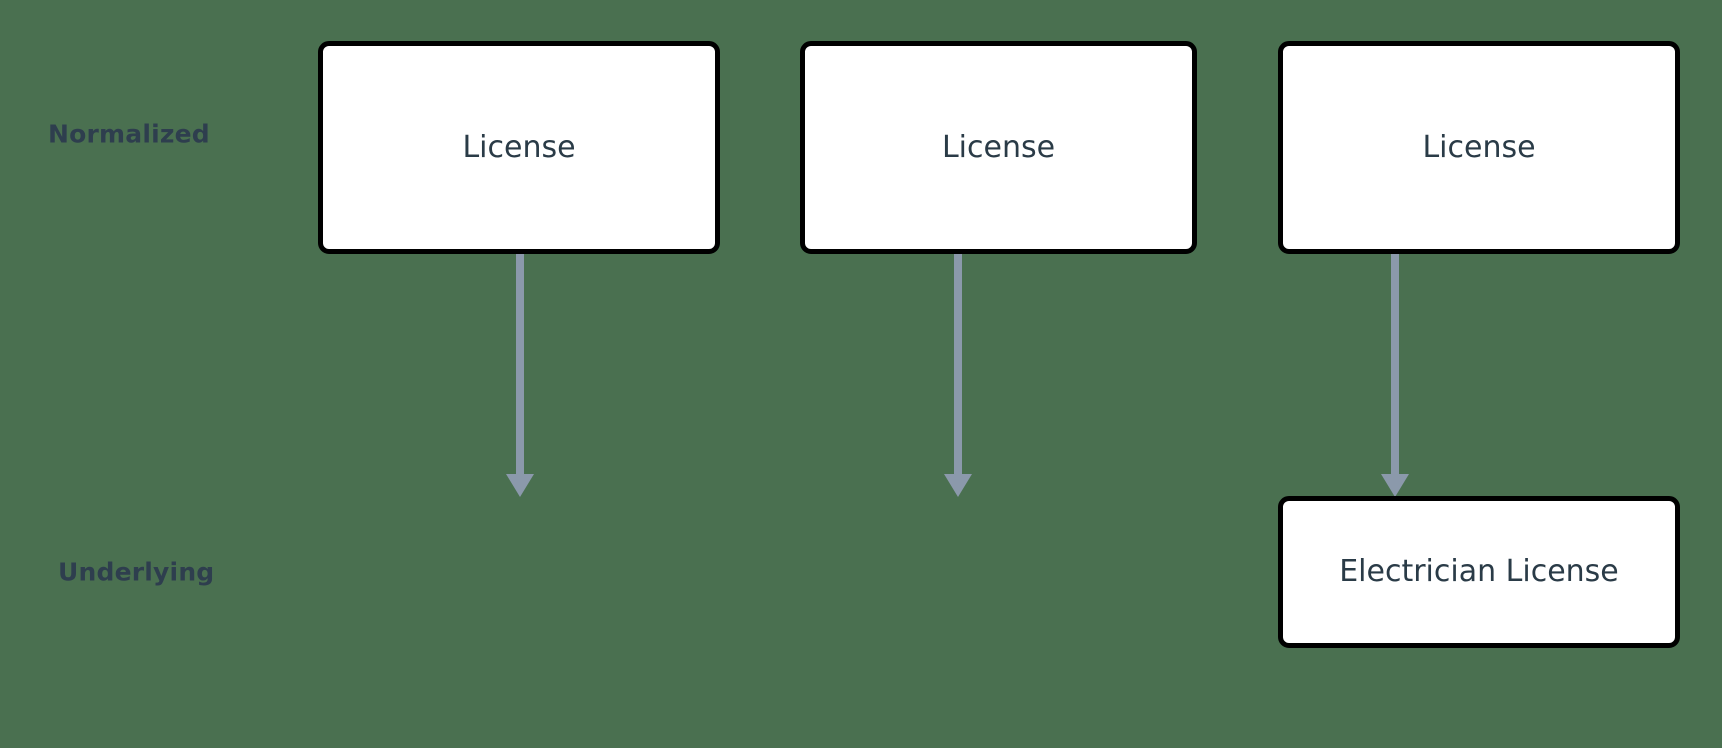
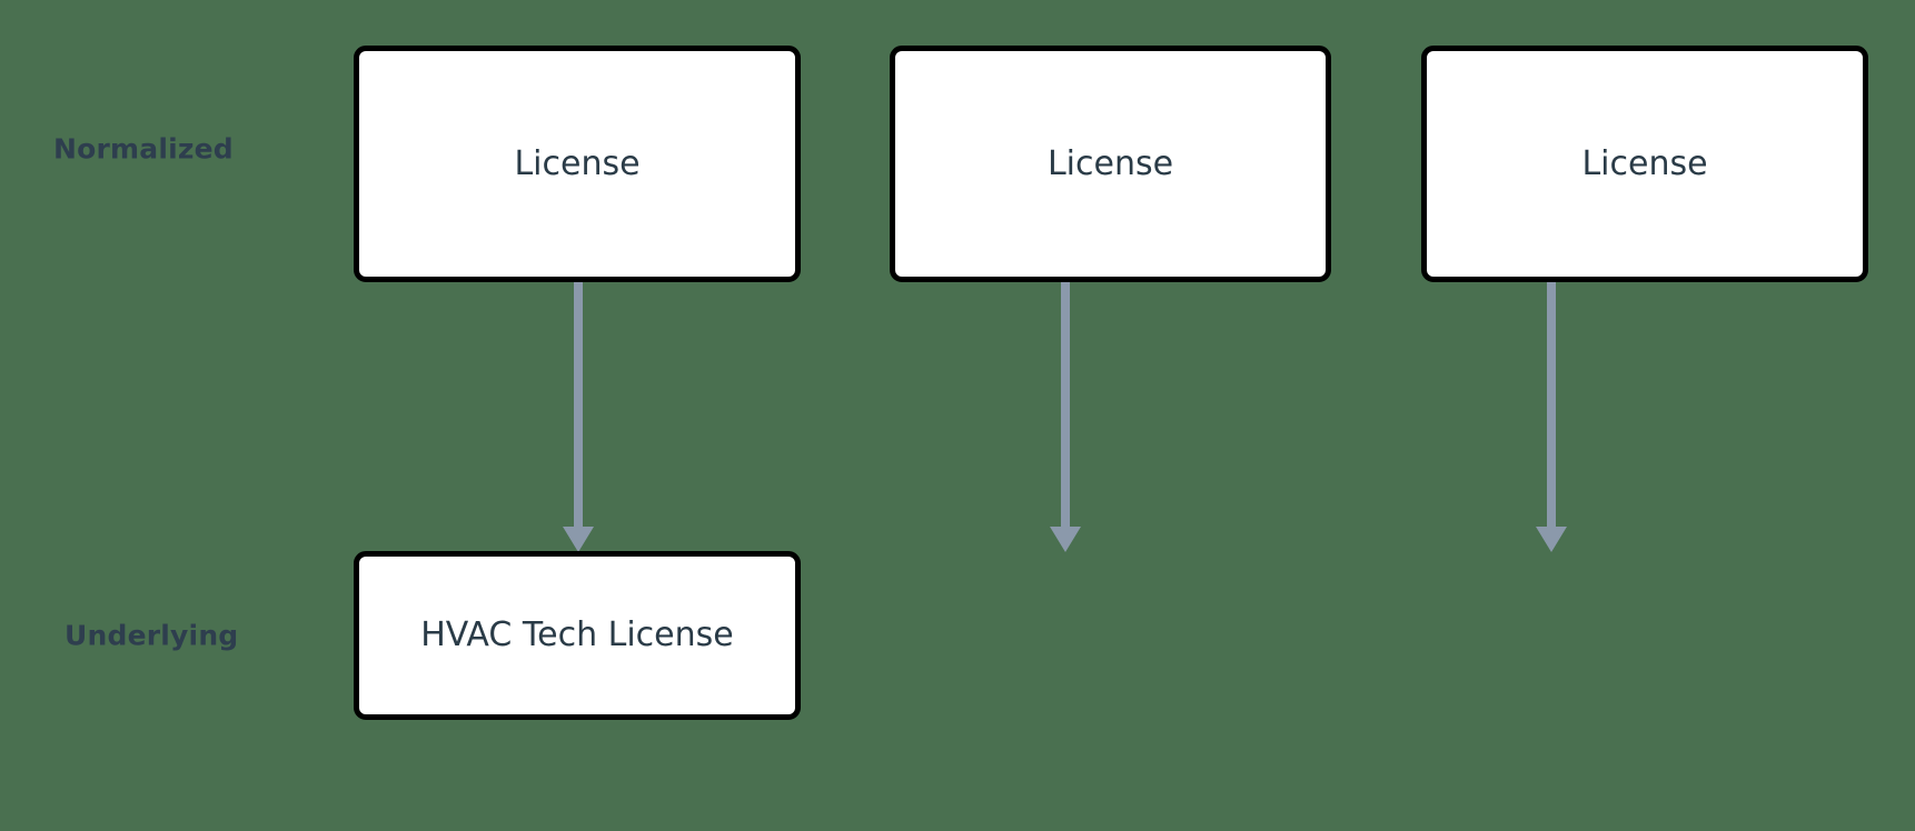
  Normalized
  Underlying
  License
+ HVAC Tech License
  License
  License
- Electrician License
